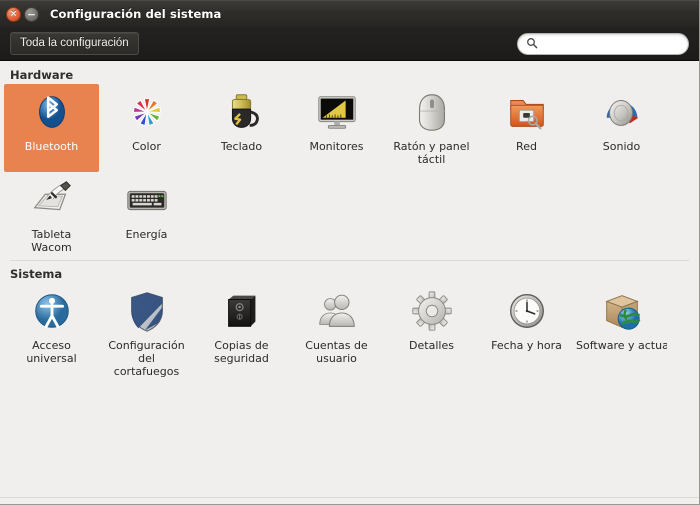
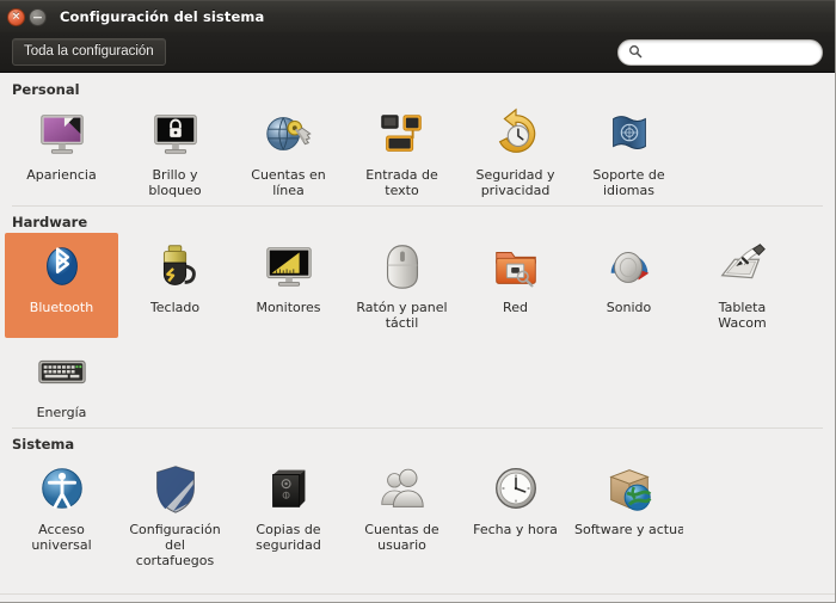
  ×
  −
  Configuración del sistema
  Toda la configuración
+ Personal
+ Apariencia
+ Brillo y
+ bloqueo
+ Cuentas en
+ línea
+ Entrada de
+ texto
+ Seguridad y
+ privacidad
+ Soporte de
+ idiomas
  Hardware
  Bluetooth
- Color
  Teclado
  Monitores
  Ratón y panel
  táctil
  Red
  Sonido
  Tableta
  Wacom
  Energía
  Sistema
  Acceso
  universal
  Configuración
  del
  cortafuegos
  Copias de
  seguridad
  Cuentas de
  usuario
- Detalles
  Fecha y hora
